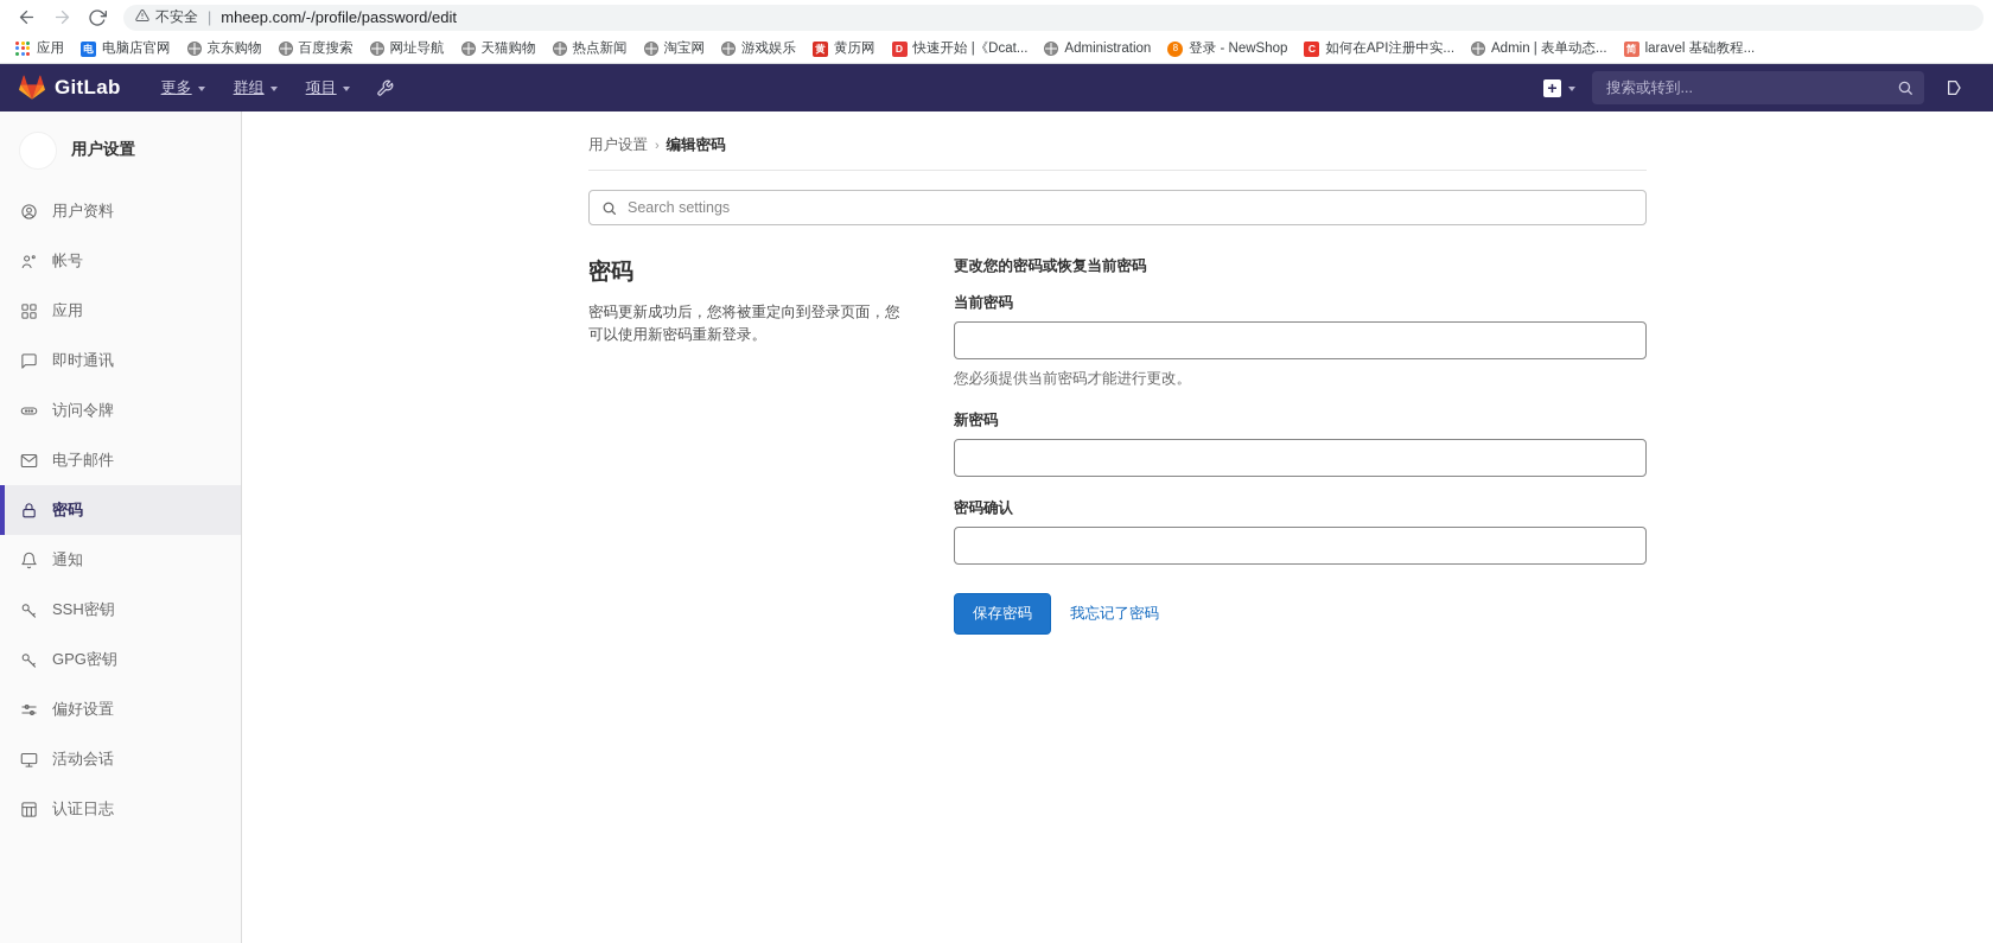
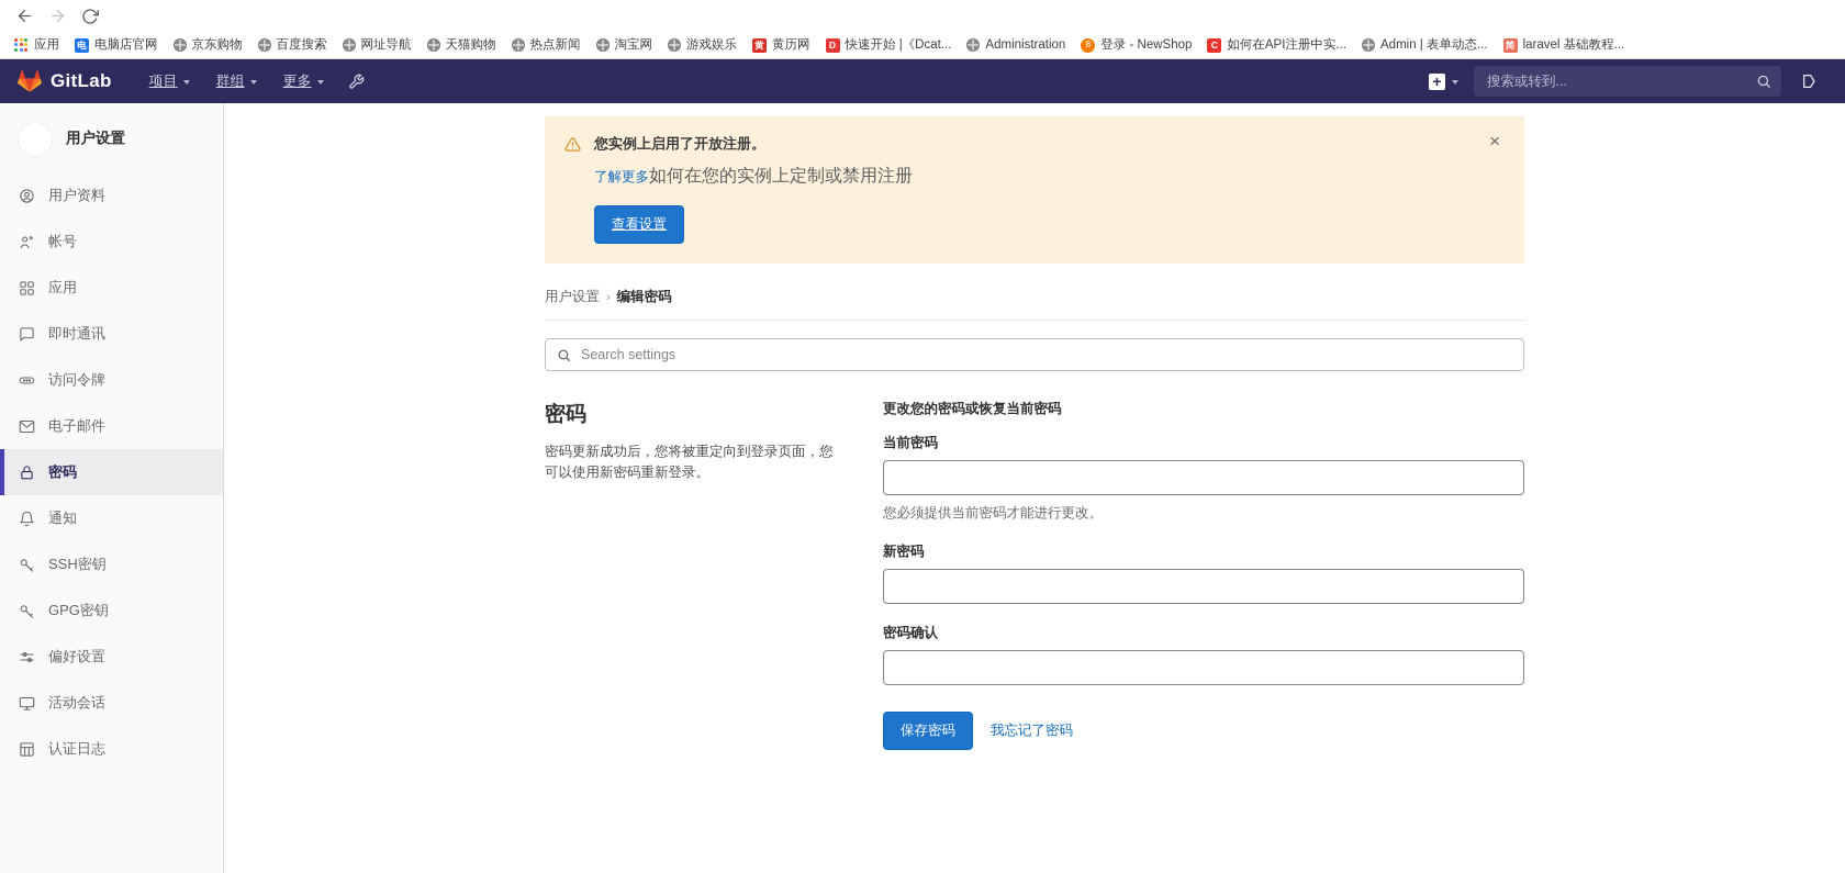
- 不安全
- |
- mheep.com/-/profile/password/edit
  应用
  电
  电脑店官网
  京东购物
  百度搜索
  网址导航
  天猫购物
  热点新闻
  淘宝网
  游戏娱乐
  黄
  黄历网
  D
  快速开始 |《Dcat...
  Administration
  8
  登录 - NewShop
  C
  如何在API注册中实...
  Admin | 表单动态...
  简
  laravel 基础教程...
  GitLab
- 更多
+ 项目
  群组
- 项目
+ 更多
  +
  搜索或转到...
  用户设置
  用户资料
  帐号
  应用
  即时通讯
  访问令牌
  电子邮件
  密码
  通知
  SSH密钥
  GPG密钥
  偏好设置
  活动会话
  认证日志
+ 您实例上启用了开放注册。
+ 了解更多如何在您的实例上定制或禁用注册
+ 查看设置
+ ×
  用户设置
  ›
  编辑密码
  Search settings
  密码
  密码更新成功后，您将被重定向到登录页面，您可以使用新密码重新登录。
  更改您的密码或恢复当前密码
  当前密码
  您必须提供当前密码才能进行更改。
  新密码
  密码确认
  保存密码
  我忘记了密码
